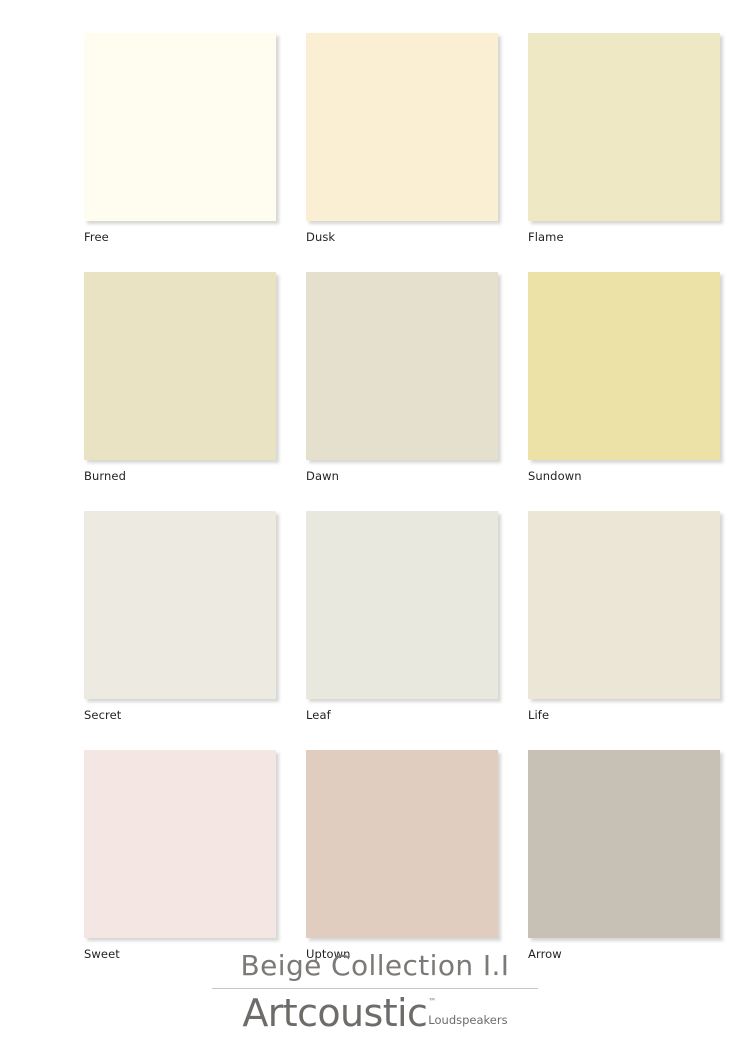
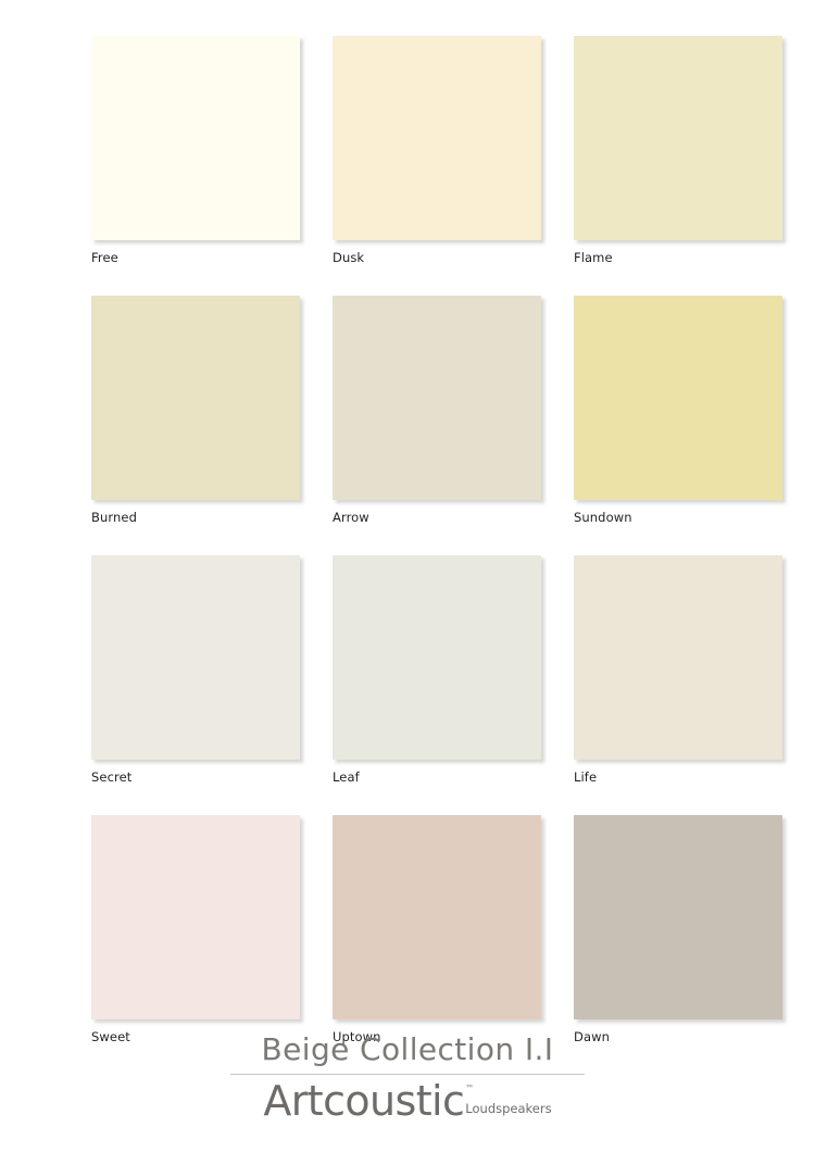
  Free
  Dusk
  Flame
  Burned
- Dawn
+ Arrow
  Sundown
  Secret
  Leaf
  Life
  Sweet
  Uptown
- Arrow
+ Dawn
  Beige Collection I.I
  Artcoustic
  ™
  Loudspeakers
